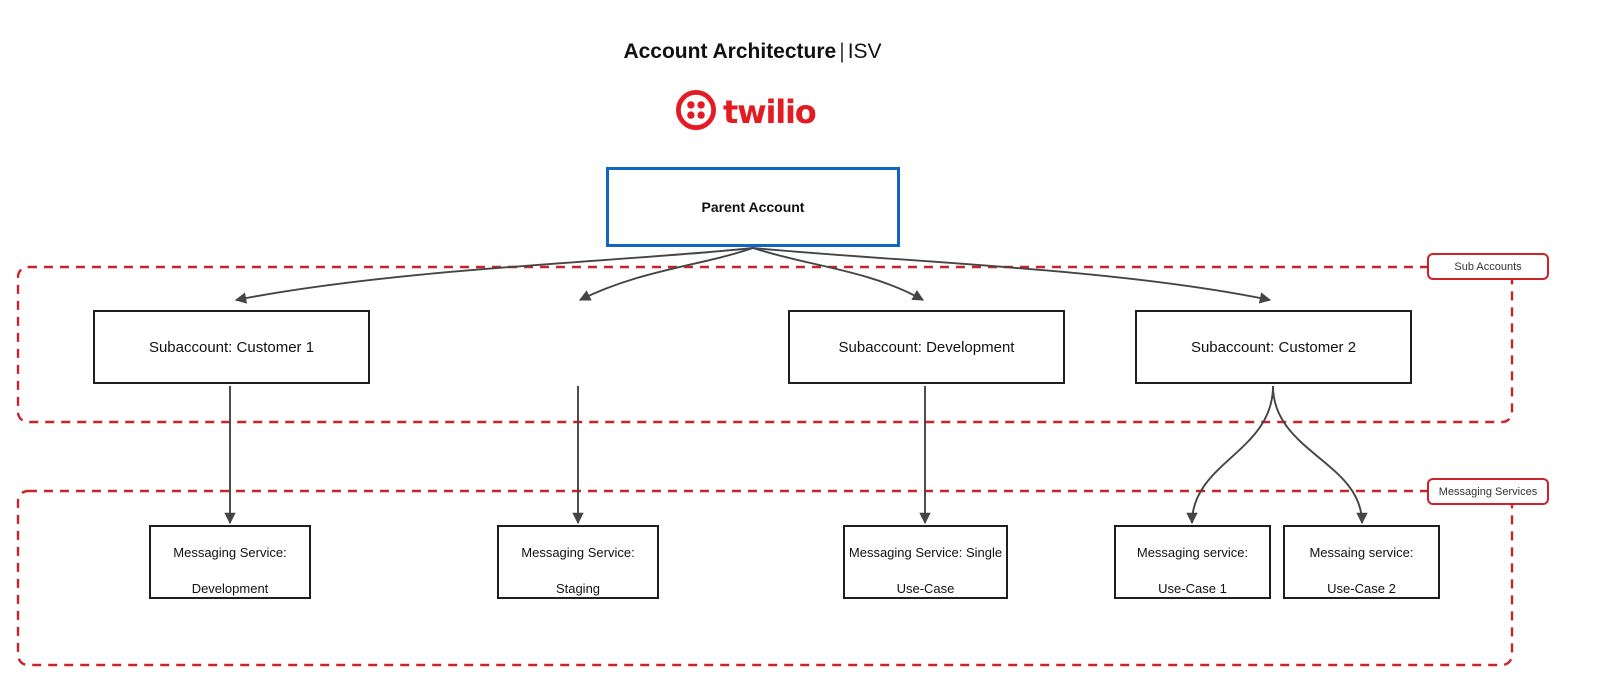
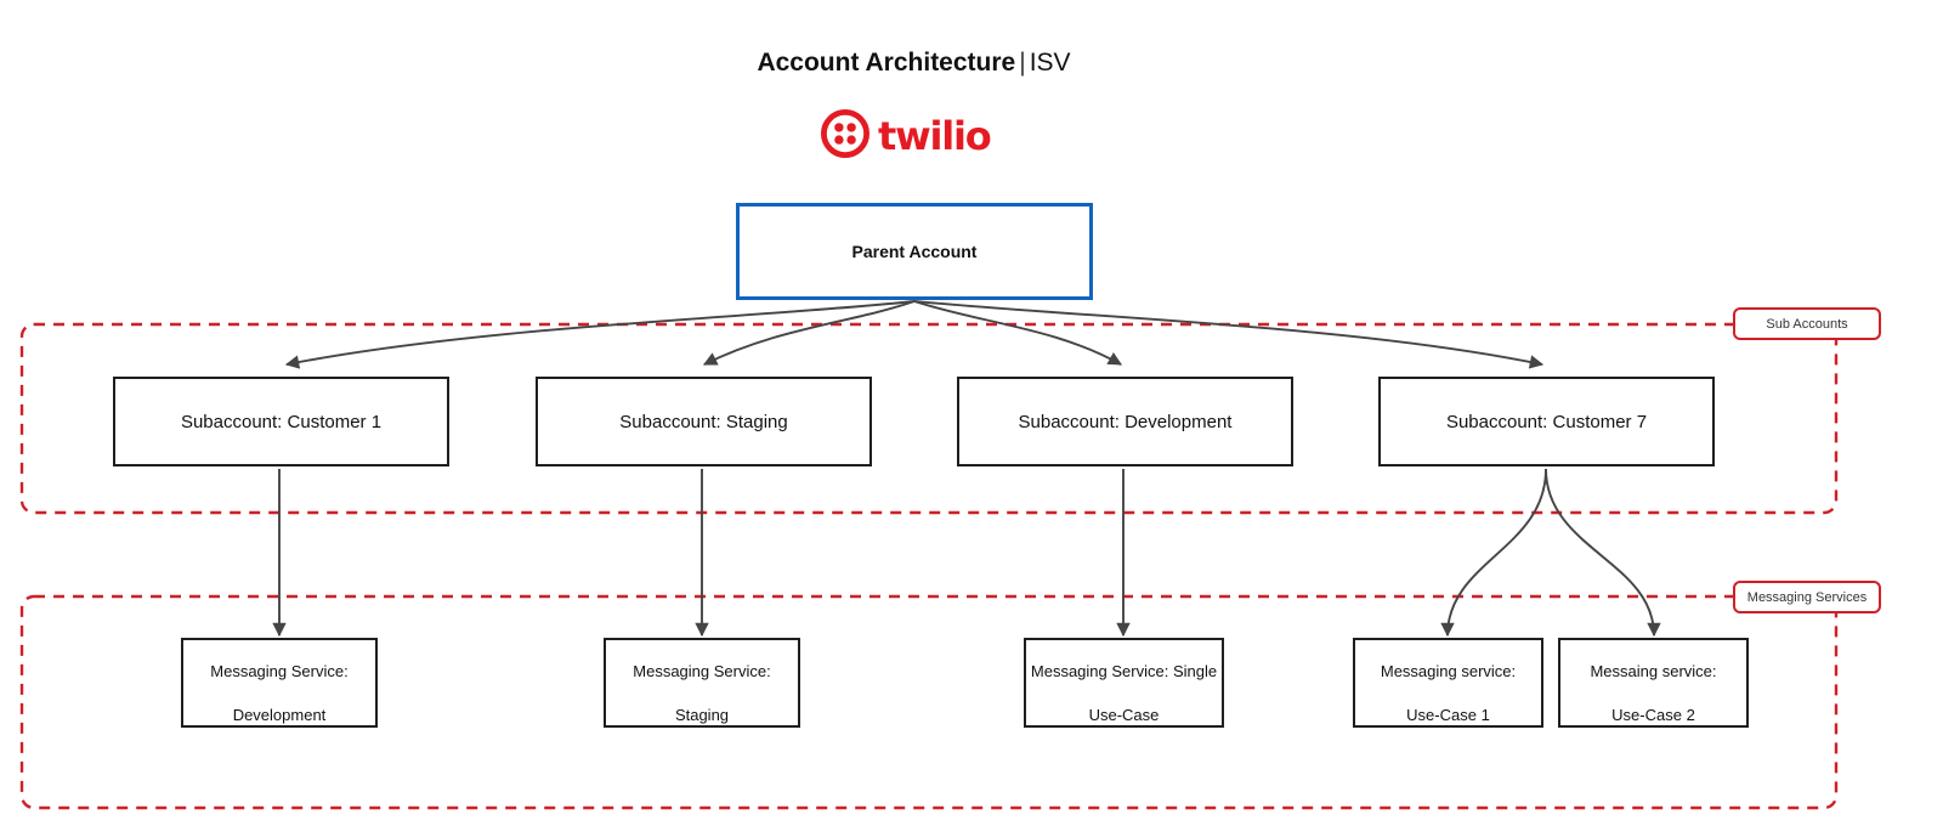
  Account Architecture | ISV
  twilio
  Sub Accounts
  Messaging Services
  Parent Account
  Subaccount: Customer 1
+ Subaccount: Staging
  Subaccount: Development
- Subaccount: Customer 2
+ Subaccount: Customer 7
  Messaging Service:
  Development
  Messaging Service:
  Staging
  Messaging Service: Single
  Use-Case
  Messaging service:
  Use-Case 1
  Messaing service:
  Use-Case 2
